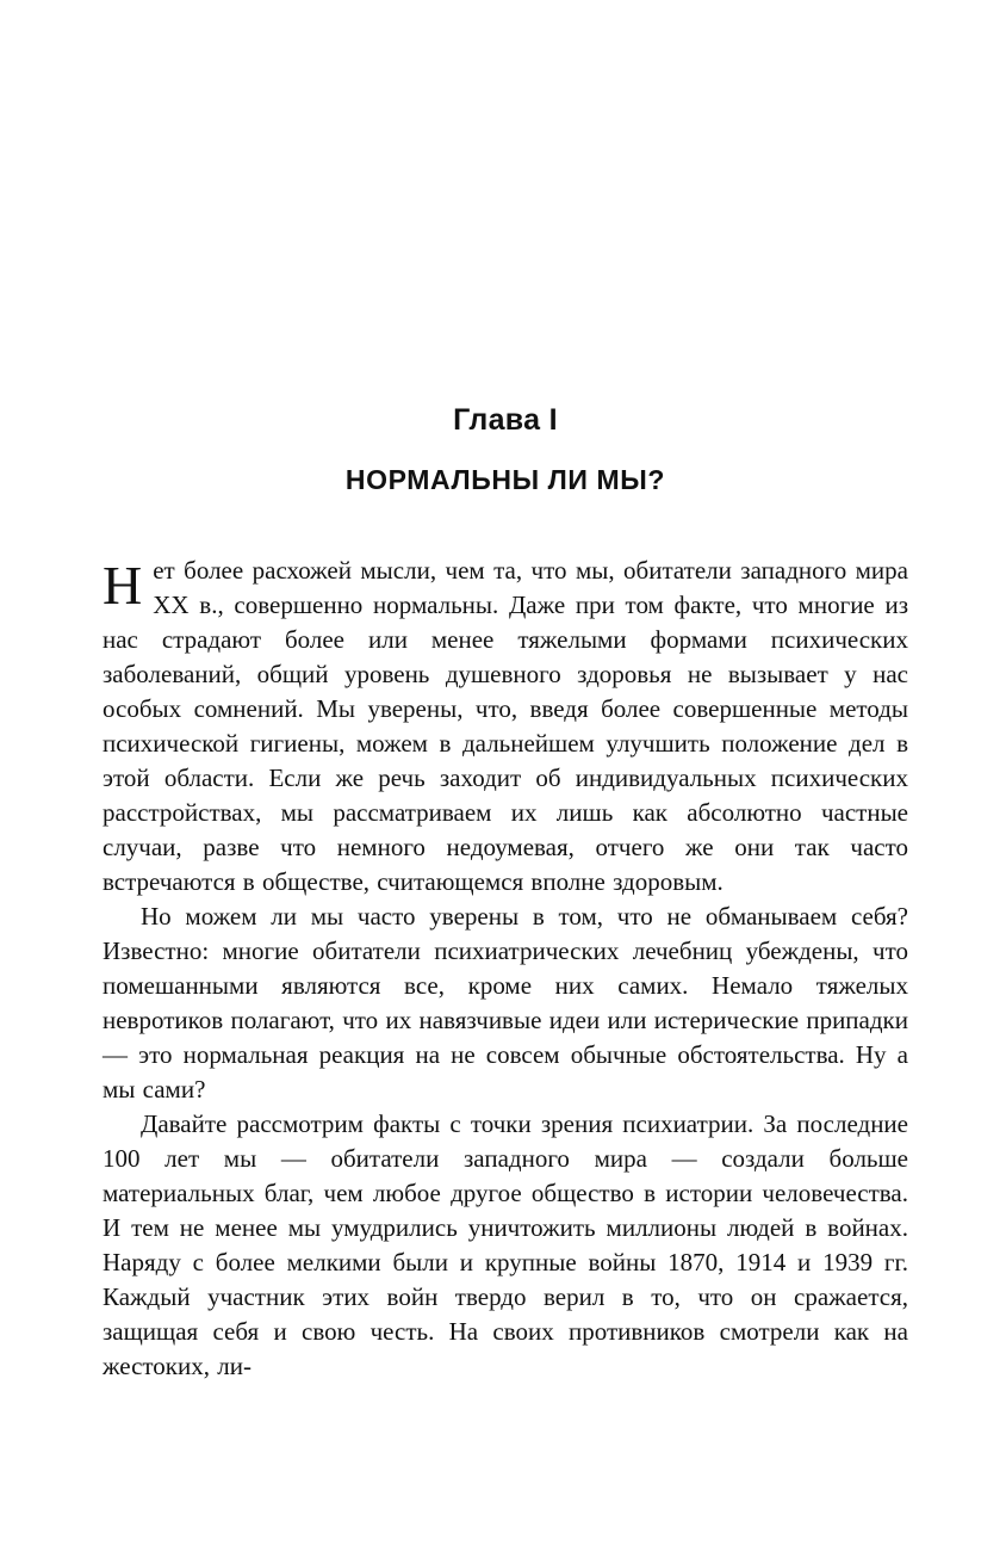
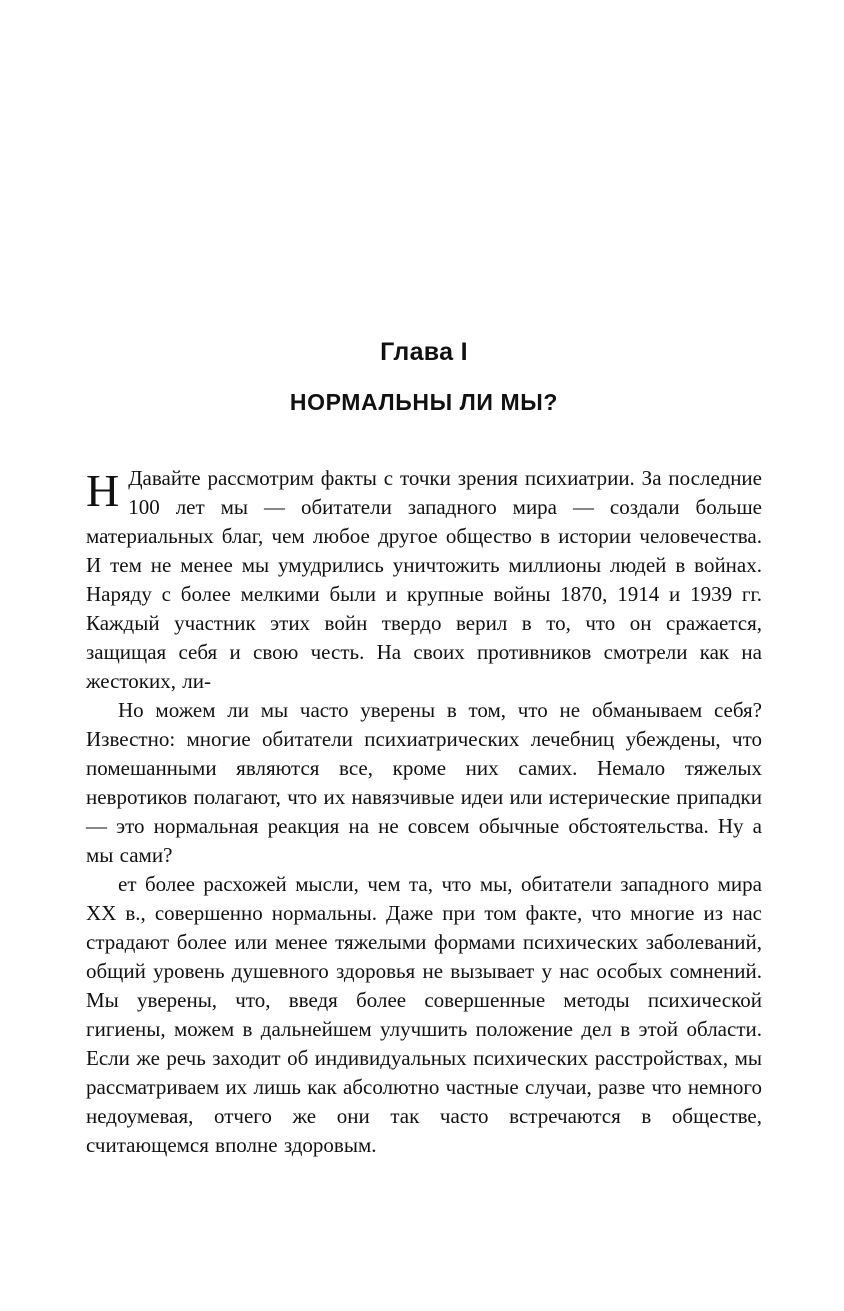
  Глава I
  НОРМАЛЬНЫ ЛИ МЫ?
  Н
- ет более расхожей мысли, чем та, что мы, обитатели западного мира XX в., совершенно нормальны. Даже при том факте, что многие из нас страдают более или менее тяжелыми формами психических заболеваний, общий уровень душевного здоровья не вызывает у нас особых сомнений. Мы уверены, что, введя более совершенные методы психической гигиены, можем в дальнейшем улучшить положение дел в этой области. Если же речь заходит об индивидуальных психических расстройствах, мы рассматриваем их лишь как абсолютно частные случаи, разве что немного недоумевая, отчего же они так часто встречаются в обществе, считающемся вполне здоровым.
+ Давайте рассмотрим факты с точки зрения психиатрии. За последние 100 лет мы — обитатели западного мира — создали больше материальных благ, чем любое другое общество в истории человечества. И тем не менее мы умудрились уничтожить миллионы людей в войнах. Наряду с более мелкими были и крупные войны 1870, 1914 и 1939 гг. Каждый участник этих войн твердо верил в то, что он сражается, защищая себя и свою честь. На своих противников смотрели как на жестоких, ли-
  Но можем ли мы часто уверены в том, что не обманываем себя? Известно: многие обитатели психиатрических лечебниц убеждены, что помешанными являются все, кроме них самих. Немало тяжелых невротиков полагают, что их навязчивые идеи или истерические припадки — это нормальная реакция на не совсем обычные обстоятельства. Ну а мы сами?
- Давайте рассмотрим факты с точки зрения психиатрии. За последние 100 лет мы — обитатели западного мира — создали больше материальных благ, чем любое другое общество в истории человечества. И тем не менее мы умудрились уничтожить миллионы людей в войнах. Наряду с более мелкими были и крупные войны 1870, 1914 и 1939 гг. Каждый участник этих войн твердо верил в то, что он сражается, защищая себя и свою честь. На своих противников смотрели как на жестоких, ли-
+ ет более расхожей мысли, чем та, что мы, обитатели западного мира XX в., совершенно нормальны. Даже при том факте, что многие из нас страдают более или менее тяжелыми формами психических заболеваний, общий уровень душевного здоровья не вызывает у нас особых сомнений. Мы уверены, что, введя более совершенные методы психической гигиены, можем в дальнейшем улучшить положение дел в этой области. Если же речь заходит об индивидуальных психических расстройствах, мы рассматриваем их лишь как абсолютно частные случаи, разве что немного недоумевая, отчего же они так часто встречаются в обществе, считающемся вполне здоровым.
